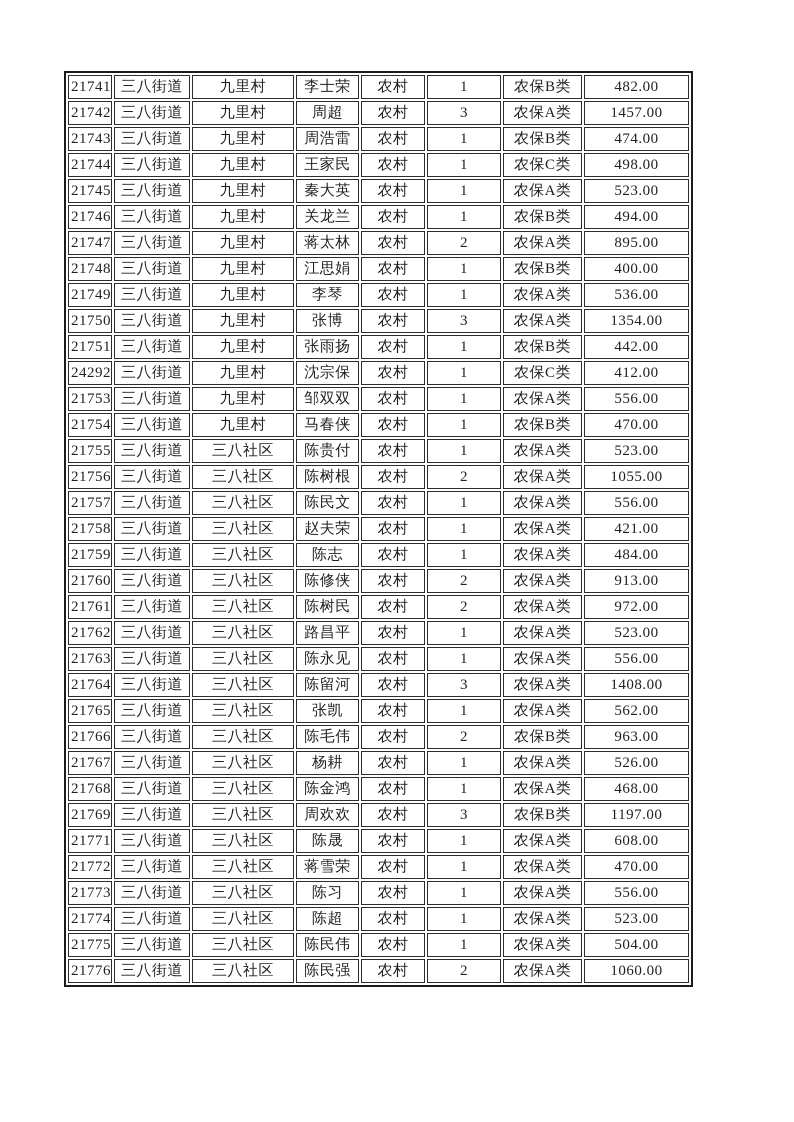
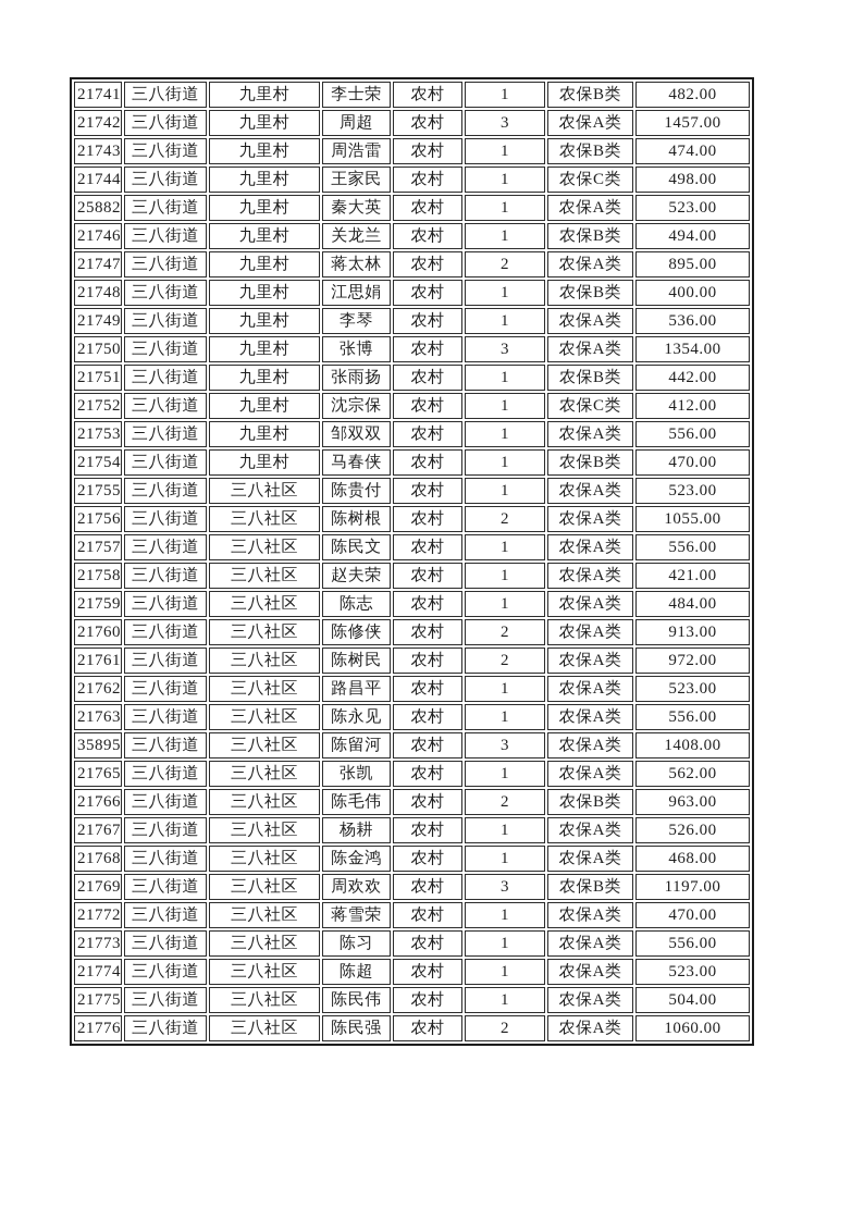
  21741	三八街道	九里村	李士荣	农村	1	农保B类	482.00
  21742	三八街道	九里村	周超	农村	3	农保A类	1457.00
  21743	三八街道	九里村	周浩雷	农村	1	农保B类	474.00
  21744	三八街道	九里村	王家民	农村	1	农保C类	498.00
- 21745	三八街道	九里村	秦大英	农村	1	农保A类	523.00
+ 25882	三八街道	九里村	秦大英	农村	1	农保A类	523.00
  21746	三八街道	九里村	关龙兰	农村	1	农保B类	494.00
  21747	三八街道	九里村	蒋太林	农村	2	农保A类	895.00
  21748	三八街道	九里村	江思娟	农村	1	农保B类	400.00
  21749	三八街道	九里村	李琴	农村	1	农保A类	536.00
  21750	三八街道	九里村	张博	农村	3	农保A类	1354.00
  21751	三八街道	九里村	张雨扬	农村	1	农保B类	442.00
- 24292	三八街道	九里村	沈宗保	农村	1	农保C类	412.00
+ 21752	三八街道	九里村	沈宗保	农村	1	农保C类	412.00
  21753	三八街道	九里村	邹双双	农村	1	农保A类	556.00
  21754	三八街道	九里村	马春侠	农村	1	农保B类	470.00
  21755	三八街道	三八社区	陈贵付	农村	1	农保A类	523.00
  21756	三八街道	三八社区	陈树根	农村	2	农保A类	1055.00
  21757	三八街道	三八社区	陈民文	农村	1	农保A类	556.00
  21758	三八街道	三八社区	赵夫荣	农村	1	农保A类	421.00
  21759	三八街道	三八社区	陈志	农村	1	农保A类	484.00
  21760	三八街道	三八社区	陈修侠	农村	2	农保A类	913.00
  21761	三八街道	三八社区	陈树民	农村	2	农保A类	972.00
  21762	三八街道	三八社区	路昌平	农村	1	农保A类	523.00
  21763	三八街道	三八社区	陈永见	农村	1	农保A类	556.00
- 21764	三八街道	三八社区	陈留河	农村	3	农保A类	1408.00
+ 35895	三八街道	三八社区	陈留河	农村	3	农保A类	1408.00
  21765	三八街道	三八社区	张凯	农村	1	农保A类	562.00
  21766	三八街道	三八社区	陈毛伟	农村	2	农保B类	963.00
  21767	三八街道	三八社区	杨耕	农村	1	农保A类	526.00
  21768	三八街道	三八社区	陈金鸿	农村	1	农保A类	468.00
  21769	三八街道	三八社区	周欢欢	农村	3	农保B类	1197.00
- 21771	三八街道	三八社区	陈晟	农村	1	农保A类	608.00
  21772	三八街道	三八社区	蒋雪荣	农村	1	农保A类	470.00
  21773	三八街道	三八社区	陈习	农村	1	农保A类	556.00
  21774	三八街道	三八社区	陈超	农村	1	农保A类	523.00
  21775	三八街道	三八社区	陈民伟	农村	1	农保A类	504.00
  21776	三八街道	三八社区	陈民强	农村	2	农保A类	1060.00
